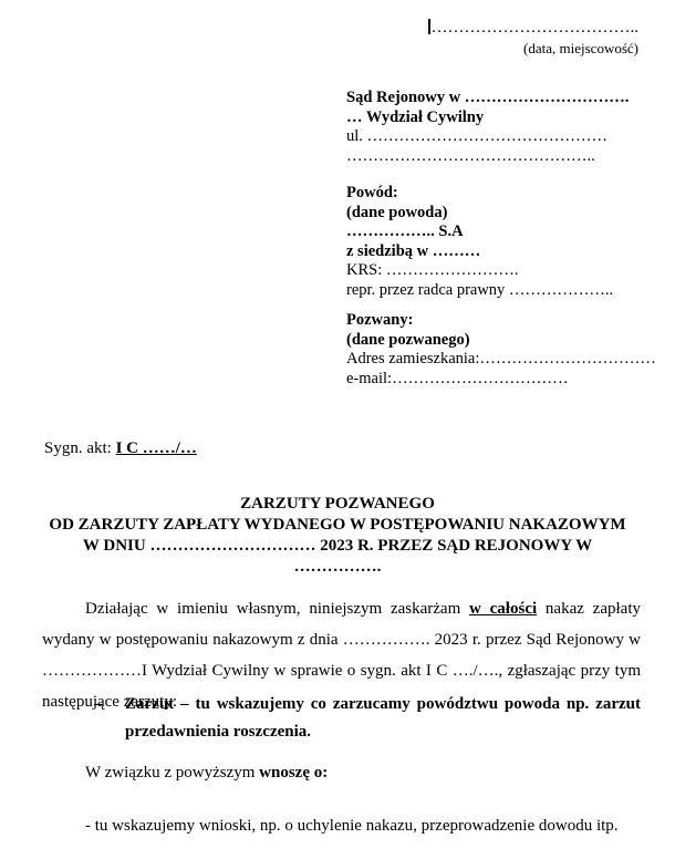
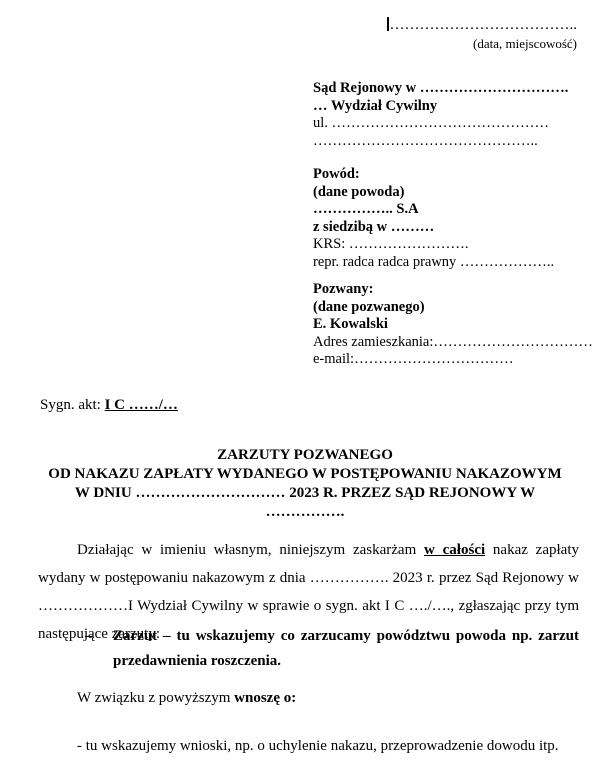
  ………………………………..
  (data, miejscowość)
  Sąd Rejonowy w ………………………….
  … Wydział Cywilny
  ul. ………………………………………
  ………………………………………..
  Powód:
  (dane powoda)
  …………….. S.A
  z siedzibą w ………
  KRS: …………………….
- repr. przez radca prawny ………………..
+ repr. radca radca prawny ………………..
  Pozwany:
  (dane pozwanego)
+ E. Kowalski
  Adres zamieszkania:……………………………
  e-mail:……………………………
  Sygn. akt: I C ……/…
  ZARZUTY POZWANEGO
- OD ZARZUTY ZAPŁATY WYDANEGO W POSTĘPOWANIU NAKAZOWYM
+ OD NAKAZU ZAPŁATY WYDANEGO W POSTĘPOWANIU NAKAZOWYM
  W DNIU ………………………… 2023 R. PRZEZ SĄD REJONOWY W …………….
  Działając w imieniu własnym, niniejszym zaskarżam w całości nakaz zapłaty wydany w postępowaniu nakazowym z dnia ……………. 2023 r. przez Sąd Rejonowy w ………………I Wydział Cywilny w sprawie o sygn. akt I C …./…., zgłaszając przy tym następujące zarzuty:
  –
  Zarzut – tu wskazujemy co zarzucamy powództwu powoda np. zarzut przedawnienia roszczenia.
  W związku z powyższym wnoszę o:
  - tu wskazujemy wnioski, np. o uchylenie nakazu, przeprowadzenie dowodu itp.
